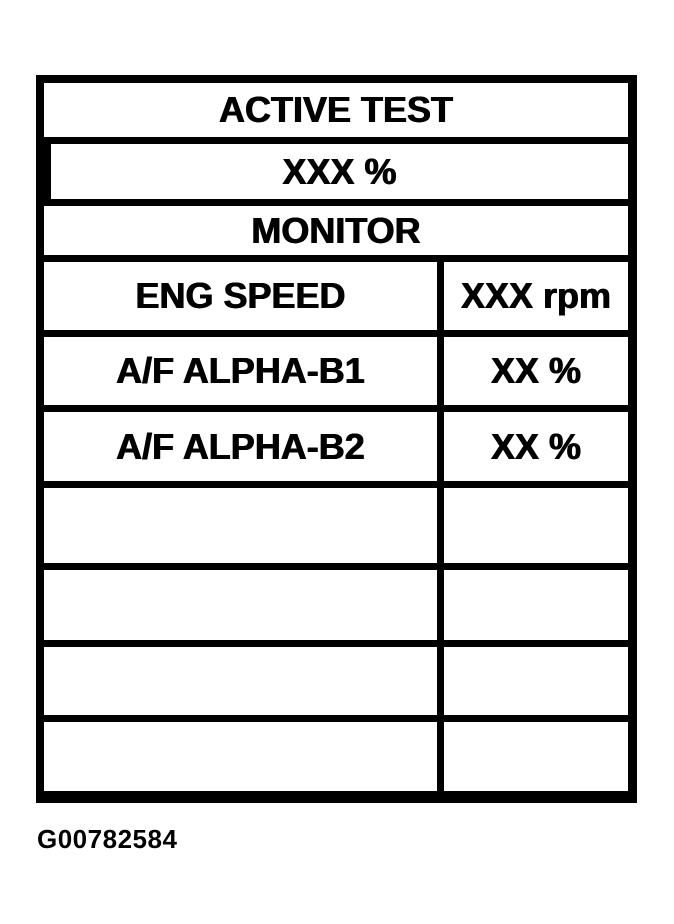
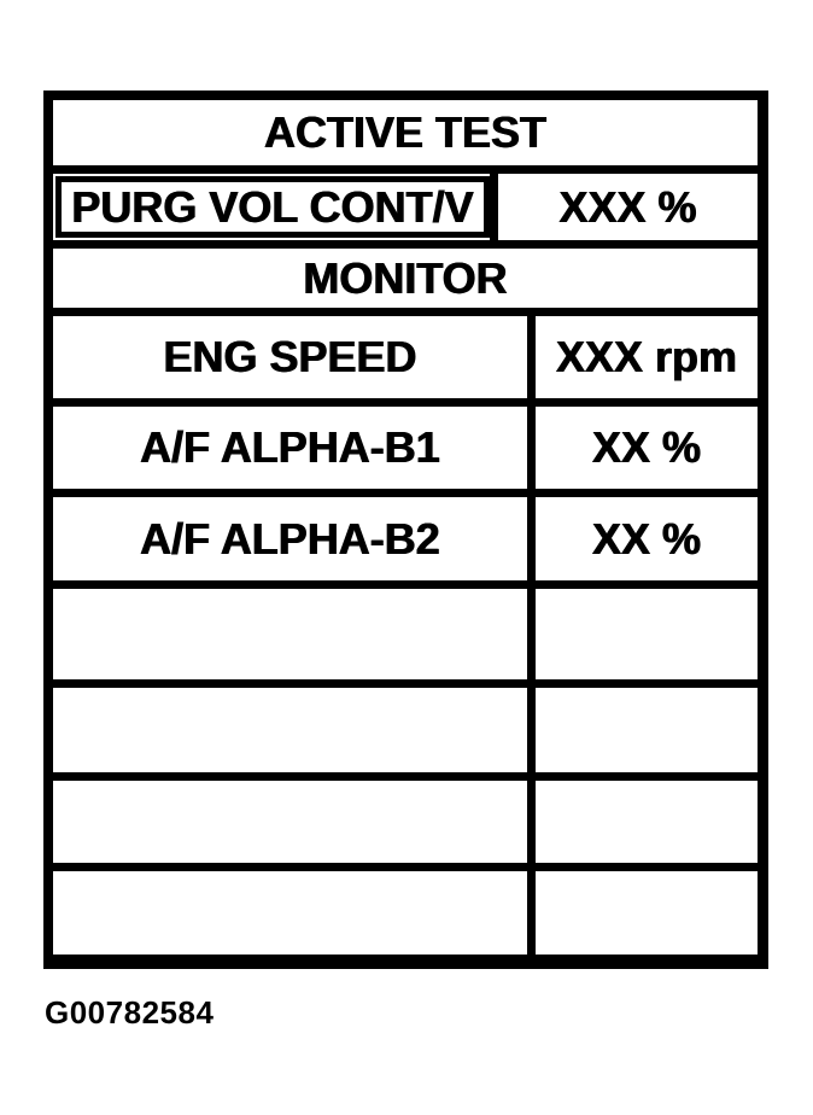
  ACTIVE TEST
+ PURG VOL CONT/V
  XXX %
  MONITOR
  ENG SPEED
  XXX rpm
  A/F ALPHA-B1
  XX %
  A/F ALPHA-B2
  XX %
  G00782584
